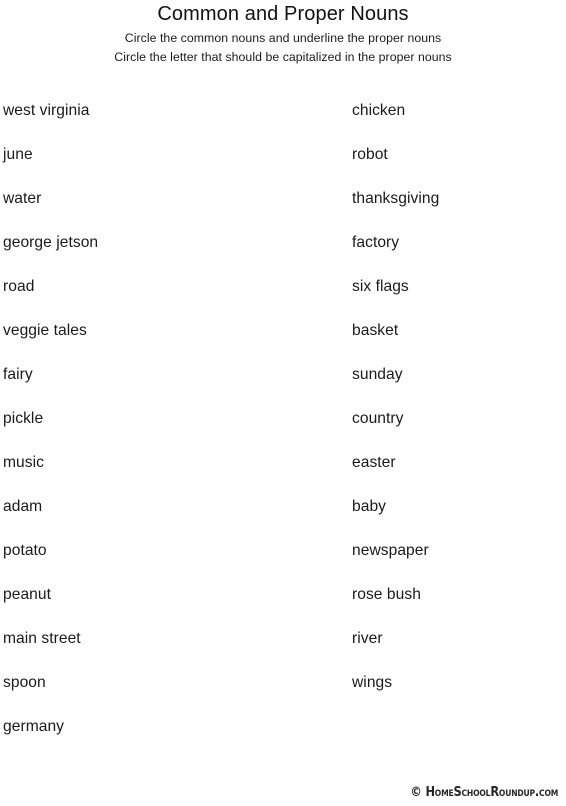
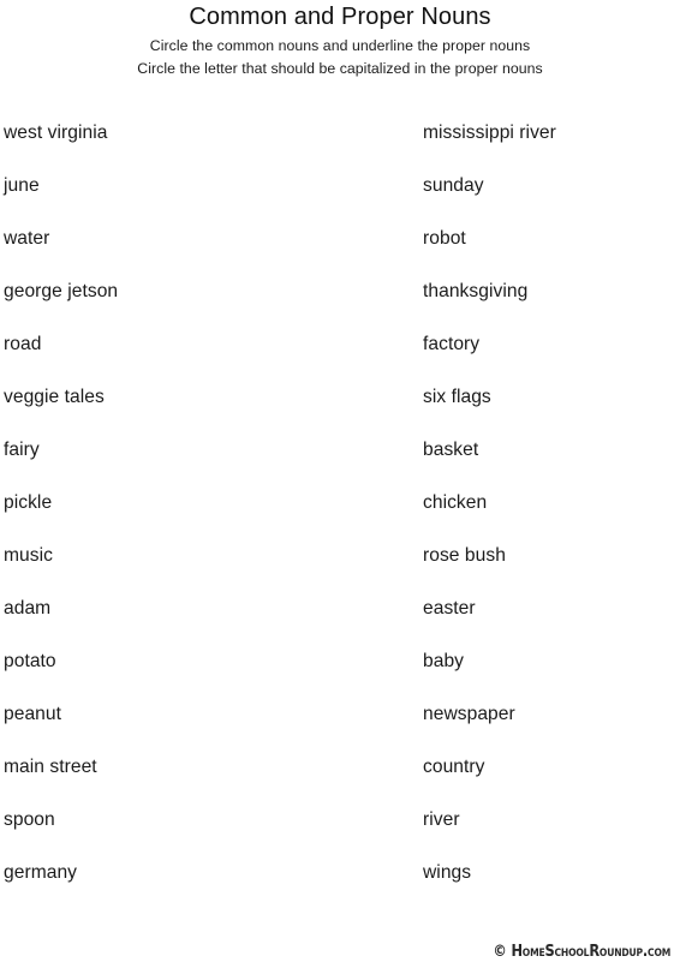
  Common and Proper Nouns
  Circle the common nouns and underline the proper nouns
  Circle the letter that should be capitalized in the proper nouns
  west virginia
  june
  water
  george jetson
  road
  veggie tales
  fairy
  pickle
  music
  adam
  potato
  peanut
  main street
  spoon
  germany
+ mississippi river
- chicken
+ sunday
  robot
  thanksgiving
  factory
  six flags
  basket
- sunday
+ chicken
- country
+ rose bush
  easter
  baby
  newspaper
- rose bush
+ country
  river
  wings
  © HomeSchoolRoundup.com
